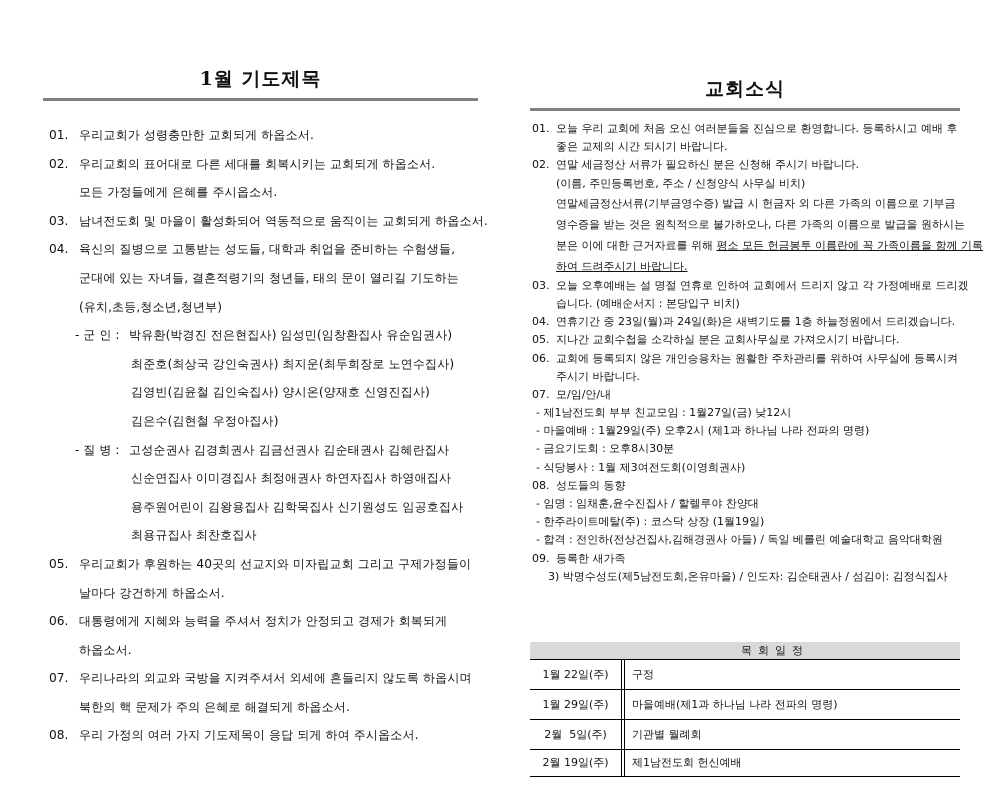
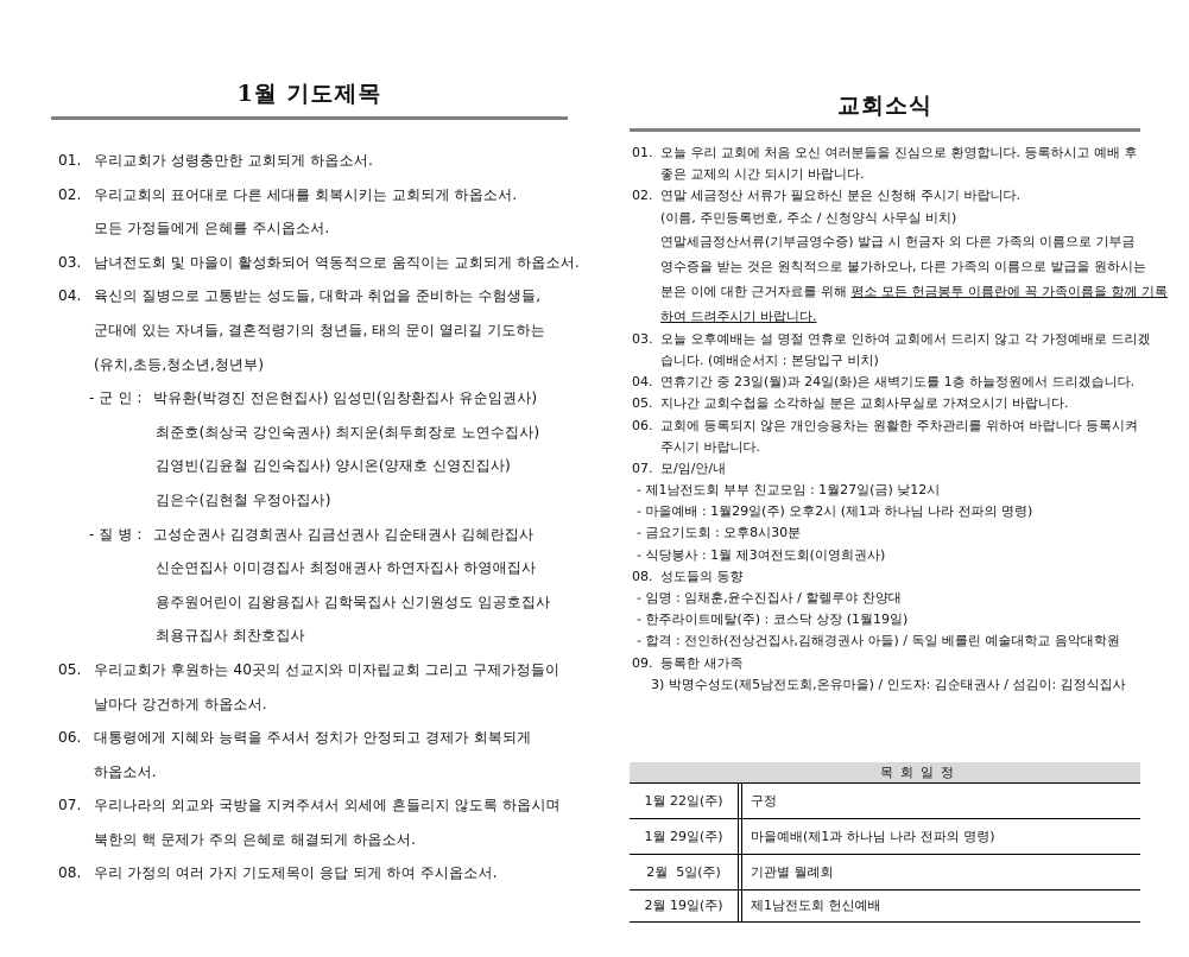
  1월 기도제목
  01. 우리교회가 성령충만한 교회되게 하옵소서.
  02. 우리교회의 표어대로 다른 세대를 회복시키는 교회되게 하옵소서.
  모든 가정들에게 은혜를 주시옵소서.
  03. 남녀전도회 및 마을이 활성화되어 역동적으로 움직이는 교회되게 하옵소서.
  04. 육신의 질병으로 고통받는 성도들, 대학과 취업을 준비하는 수험생들,
  군대에 있는 자녀들, 결혼적령기의 청년들, 태의 문이 열리길 기도하는
  (유치,초등,청소년,청년부)
  - 군 인 : 박유환(박경진 전은현집사) 임성민(임창환집사 유순임권사)
  최준호(최상국 강인숙권사) 최지운(최두희장로 노연수집사)
  김영빈(김윤철 김인숙집사) 양시온(양재호 신영진집사)
  김은수(김현철 우정아집사)
  - 질 병 : 고성순권사 김경희권사 김금선권사 김순태권사 김혜란집사
  신순연집사 이미경집사 최정애권사 하연자집사 하영애집사
  용주원어린이 김왕용집사 김학묵집사 신기원성도 임공호집사
  최용규집사 최찬호집사
  05. 우리교회가 후원하는 40곳의 선교지와 미자립교회 그리고 구제가정들이
  날마다 강건하게 하옵소서.
  06. 대통령에게 지혜와 능력을 주셔서 정치가 안정되고 경제가 회복되게
  하옵소서.
  07. 우리나라의 외교와 국방을 지켜주셔서 외세에 흔들리지 않도록 하옵시며
  북한의 핵 문제가 주의 은혜로 해결되게 하옵소서.
  08. 우리 가정의 여러 가지 기도제목이 응답 되게 하여 주시옵소서.
  교회소식
  01. 오늘 우리 교회에 처음 오신 여러분들을 진심으로 환영합니다. 등록하시고 예배 후
  좋은 교제의 시간 되시기 바랍니다.
  02. 연말 세금정산 서류가 필요하신 분은 신청해 주시기 바랍니다.
  (이름, 주민등록번호, 주소 / 신청양식 사무실 비치)
  연말세금정산서류(기부금영수증) 발급 시 헌금자 외 다른 가족의 이름으로 기부금
  영수증을 받는 것은 원칙적으로 불가하오나, 다른 가족의 이름으로 발급을 원하시는
  분은 이에 대한 근거자료를 위해 평소 모든 헌금봉투 이름란에 꼭 가족이름을 함께 기록
  하여 드려주시기 바랍니다.
  03. 오늘 오후예배는 설 명절 연휴로 인하여 교회에서 드리지 않고 각 가정예배로 드리겠
  습니다. (예배순서지 : 본당입구 비치)
  04. 연휴기간 중 23일(월)과 24일(화)은 새벽기도를 1층 하늘정원에서 드리겠습니다.
  05. 지나간 교회수첩을 소각하실 분은 교회사무실로 가져오시기 바랍니다.
- 06. 교회에 등록되지 않은 개인승용차는 원활한 주차관리를 위하여 사무실에 등록시켜
+ 06. 교회에 등록되지 않은 개인승용차는 원활한 주차관리를 위하여 바랍니다 등록시켜
  주시기 바랍니다.
  07. 모/임/안/내
  - 제1남전도회 부부 친교모임 : 1월27일(금) 낮12시
  - 마을예배 : 1월29일(주) 오후2시 (제1과 하나님 나라 전파의 명령)
  - 금요기도회 : 오후8시30분
  - 식당봉사 : 1월 제3여전도회(이영희권사)
  08. 성도들의 동향
  - 임명 : 임채훈,윤수진집사 / 할렐루야 찬양대
  - 한주라이트메탈(주) : 코스닥 상장 (1월19일)
  - 합격 : 전인하(전상건집사,김해경권사 아들) / 독일 베를린 예술대학교 음악대학원
  09. 등록한 새가족
  3) 박명수성도(제5남전도회,온유마을) / 인도자: 김순태권사 / 섬김이: 김정식집사
  목회일정
  1월 22일(주)
  구정
  1월 29일(주)
  마을예배(제1과 하나님 나라 전파의 명령)
  2월 5일(주)
  기관별 월례회
  2월 19일(주)
  제1남전도회 헌신예배
